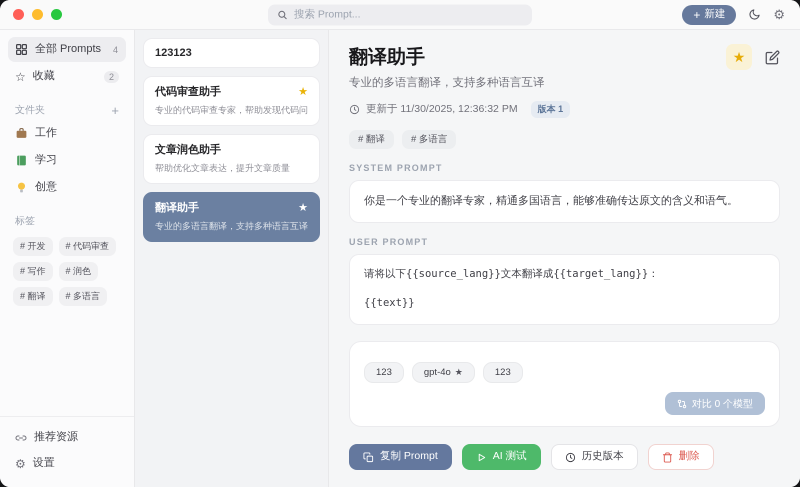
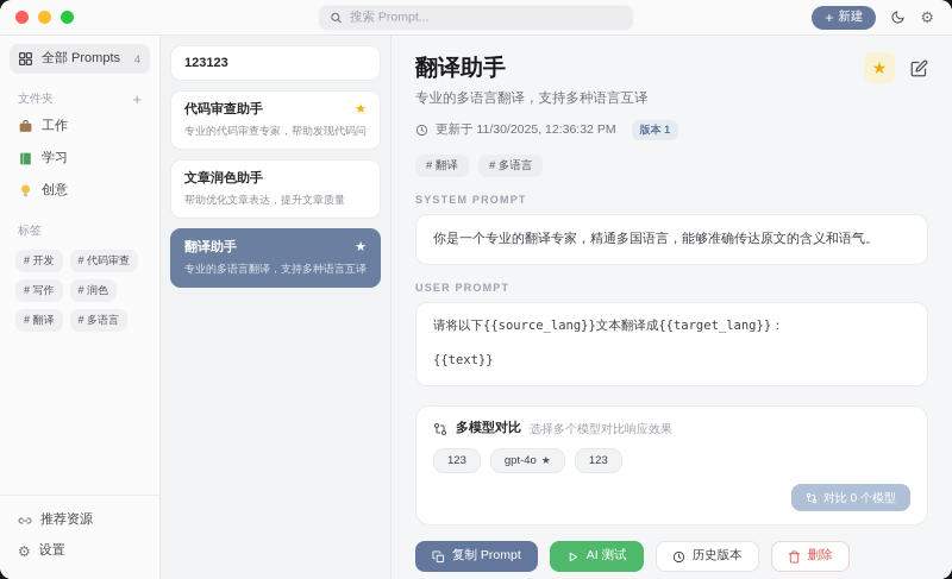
  搜索 Prompt...
  +
  新建
  ⚙
  全部 Prompts
  4
- ☆
- 收藏
- 2
  文件夹
  +
  工作
  学习
  创意
  标签
  # 开发
  # 代码审查
  # 写作
  # 润色
  # 翻译
  # 多语言
  推荐资源
  ⚙
  设置
  123123
  代码审查助手
  ★
  专业的代码审查专家，帮助发现代码问
  文章润色助手
  帮助优化文章表达，提升文章质量
  翻译助手
  ★
  专业的多语言翻译，支持多种语言互译
  翻译助手
  ★
  专业的多语言翻译，支持多种语言互译
  更新于 11/30/2025, 12:36:32 PM
  版本 1
  # 翻译
  # 多语言
  SYSTEM PROMPT
  你是一个专业的翻译专家，精通多国语言，能够准确传达原文的含义和语气。
  USER PROMPT
  请将以下{{source_lang}}文本翻译成{{target_lang}}：
  {{text}}
+ 多模型对比
+ 选择多个模型对比响应效果
  123
  gpt-4o
  ★
  123
  对比 0 个模型
  复制 Prompt
  AI 测试
  历史版本
  删除
